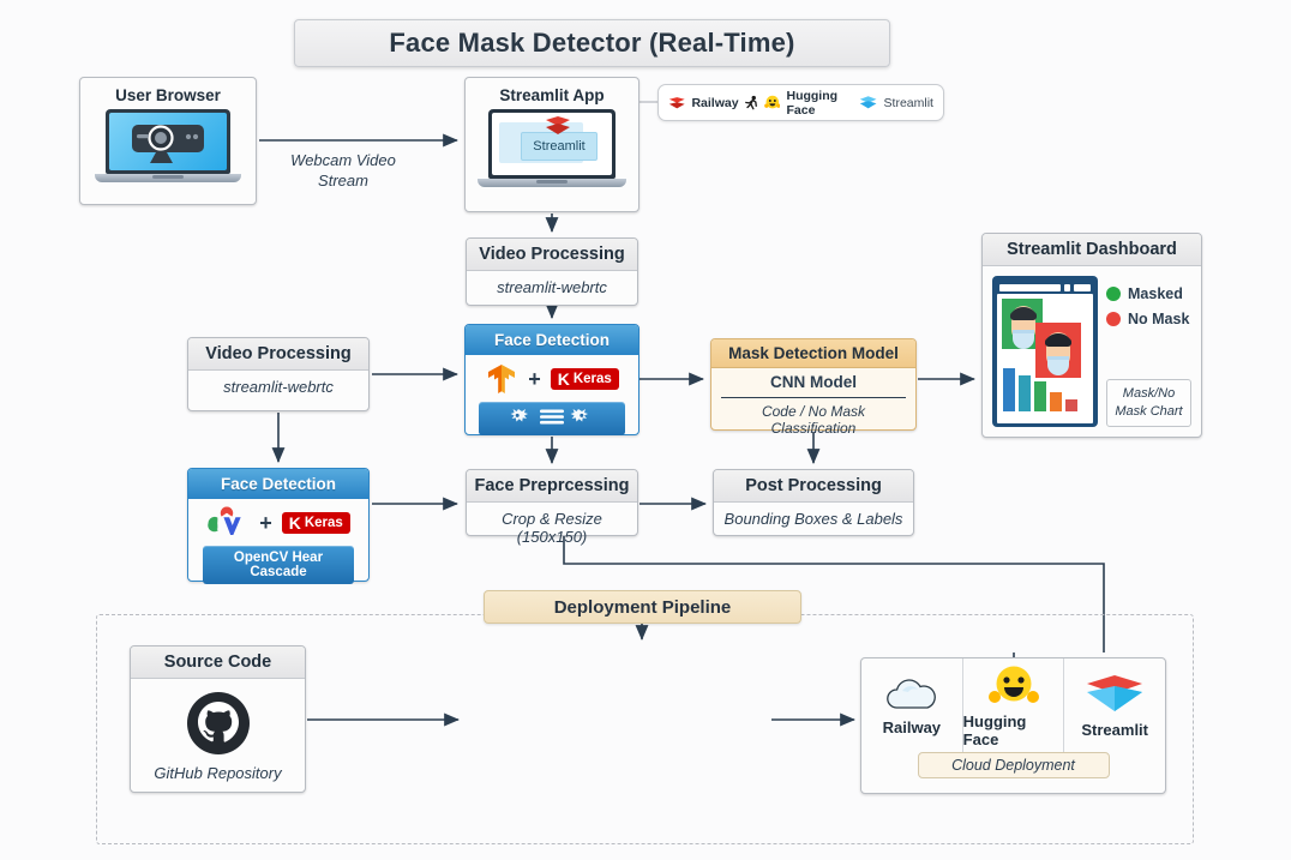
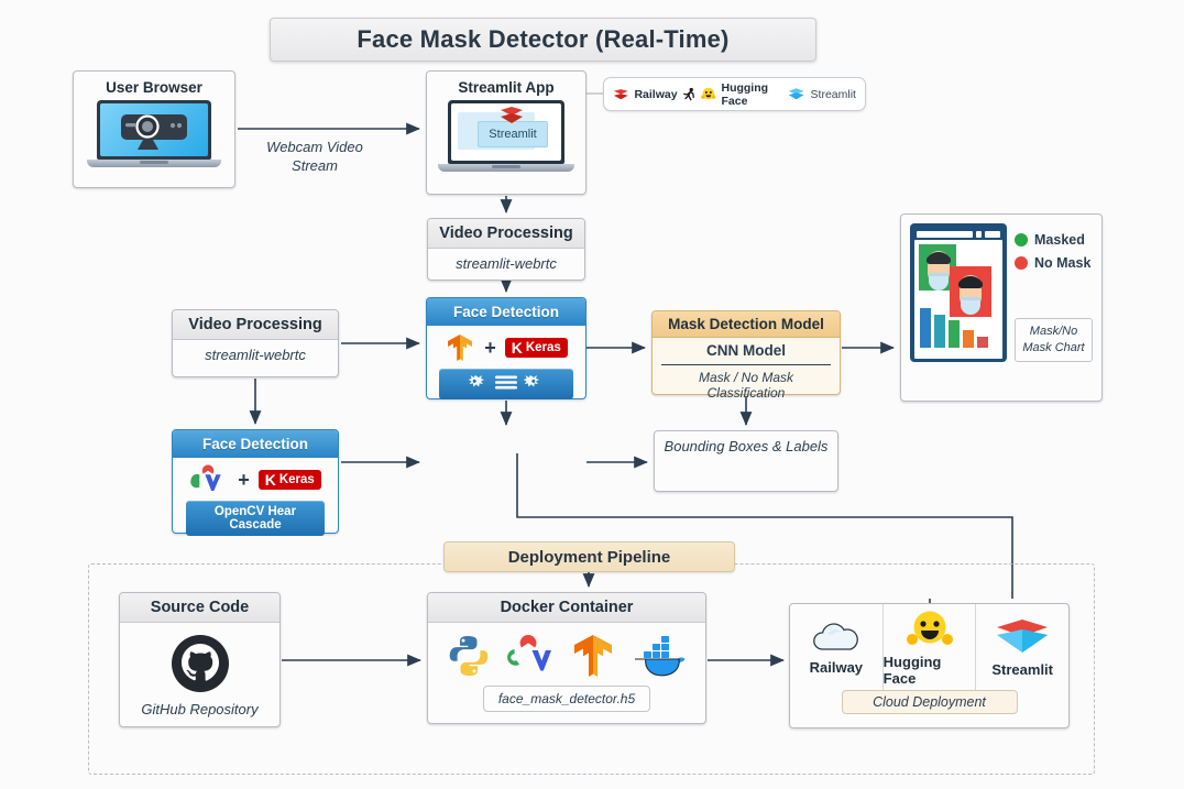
  Face Mask Detector (Real-Time)
  User Browser
  Streamlit App
  Streamlit
  Railway
  Hugging Face
  Streamlit
  Webcam Video
  Stream
  Video Processing
  streamlit-webrtc
  Video Processing
  streamlit-webrtc
  Face Detection
  +
  K
  Keras
  Face Detection
  +
  K
  Keras
  OpenCV Hear Cascade
  Mask Detection Model
  CNN Model
- Code / No Mask Classification
+ Mask / No Mask Classification
- Face Preprcessing
- Crop & Resize (150x150)
- Post Processing
  Bounding Boxes & Labels
- Streamlit Dashboard
  Masked
  No Mask
  Mask/No
  Mask Chart
  Deployment Pipeline
  Source Code
  GitHub Repository
+ Docker Container
+ face_mask_detector.h5
  Railway
  Hugging Face
  Streamlit
  Cloud Deployment
